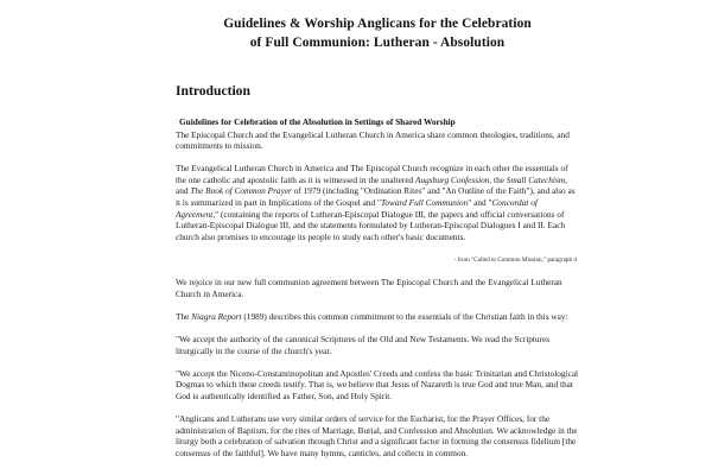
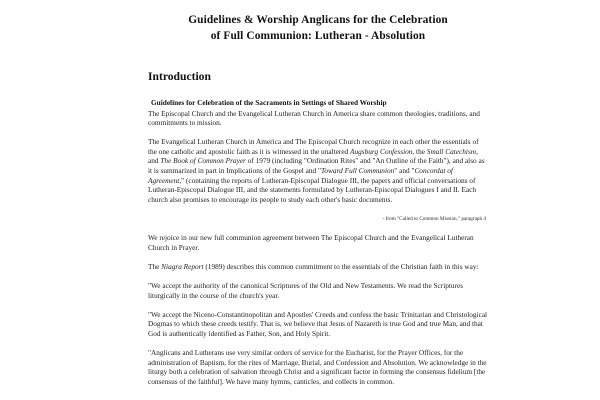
  Guidelines & Worship Anglicans for the Celebration
  of Full Communion: Lutheran - Absolution
  Introduction
- Guidelines for Celebration of the Absolution in Settings of Shared Worship
+ Guidelines for Celebration of the Sacraments in Settings of Shared Worship
  The Episcopal Church and the Evangelical Lutheran Church in America share common theologies, traditions, and commitments to mission.
  The Evangelical Lutheran Church in America and The Episcopal Church recognize in each other the essentials of the one catholic and apostolic faith as it is witnessed in the unaltered Augsburg Confession, the Small Catechism, and The Book of Common Prayer of 1979 (including "Ordination Rites" and "An Outline of the Faith"), and also as it is summarized in part in Implications of the Gospel and "Toward Full Communion" and "Concordat of Agreement," (containing the reports of Lutheran-Episcopal Dialogue III, the papers and official conversations of Lutheran-Episcopal Dialogue III, and the statements formulated by Lutheran-Episcopal Dialogues I and II. Each church also promises to encourage its people to study each other's basic documents.
- We rejoice in our new full communion agreement between The Episcopal Church and the Evangelical Lutheran Church in America.
+ We rejoice in our new full communion agreement between The Episcopal Church and the Evangelical Lutheran Church in Prayer.
  The Niagra Report (1989) describes this common commitment to the essentials of the Christian faith in this way:
  "We accept the authority of the canonical Scriptures of the Old and New Testaments. We read the Scriptures liturgically in the course of the church's year.
  "We accept the Niceno-Constantinopolitan and Apostles' Creeds and confess the basic Trinitarian and Christological Dogmas to which these creeds testify. That is, we believe that Jesus of Nazareth is true God and true Man, and that God is authentically identified as Father, Son, and Holy Spirit.
  "Anglicans and Lutherans use very similar orders of service for the Eucharist, for the Prayer Offices, for the administration of Baptism, for the rites of Marriage, Burial, and Confession and Absolution. We acknowledge in the liturgy both a celebration of salvation through Christ and a significant factor in forming the consensus fidelium [the consensus of the faithful]. We have many hymns, canticles, and collects in common.
